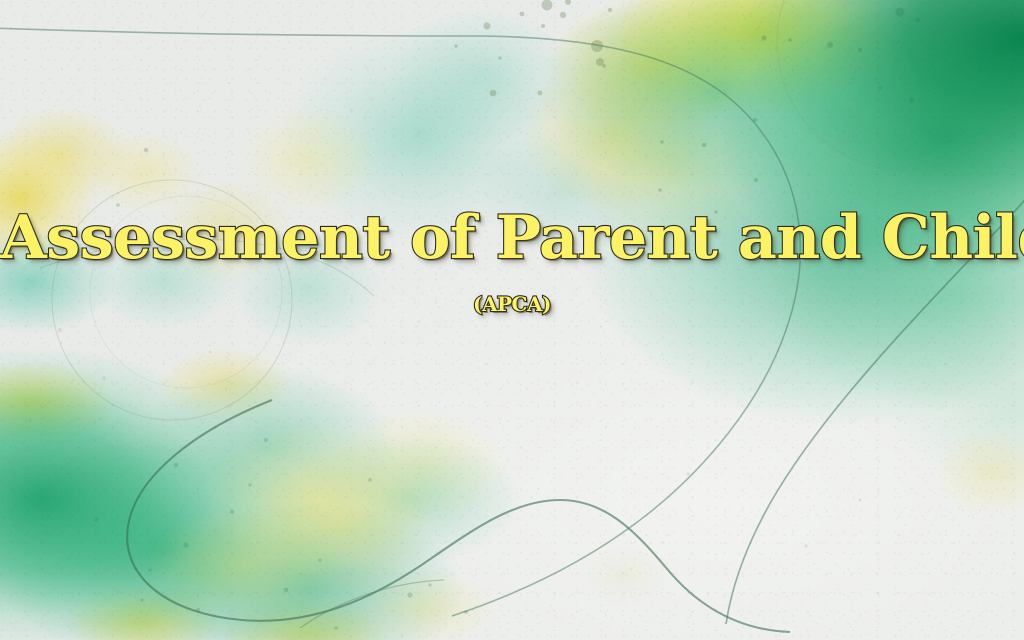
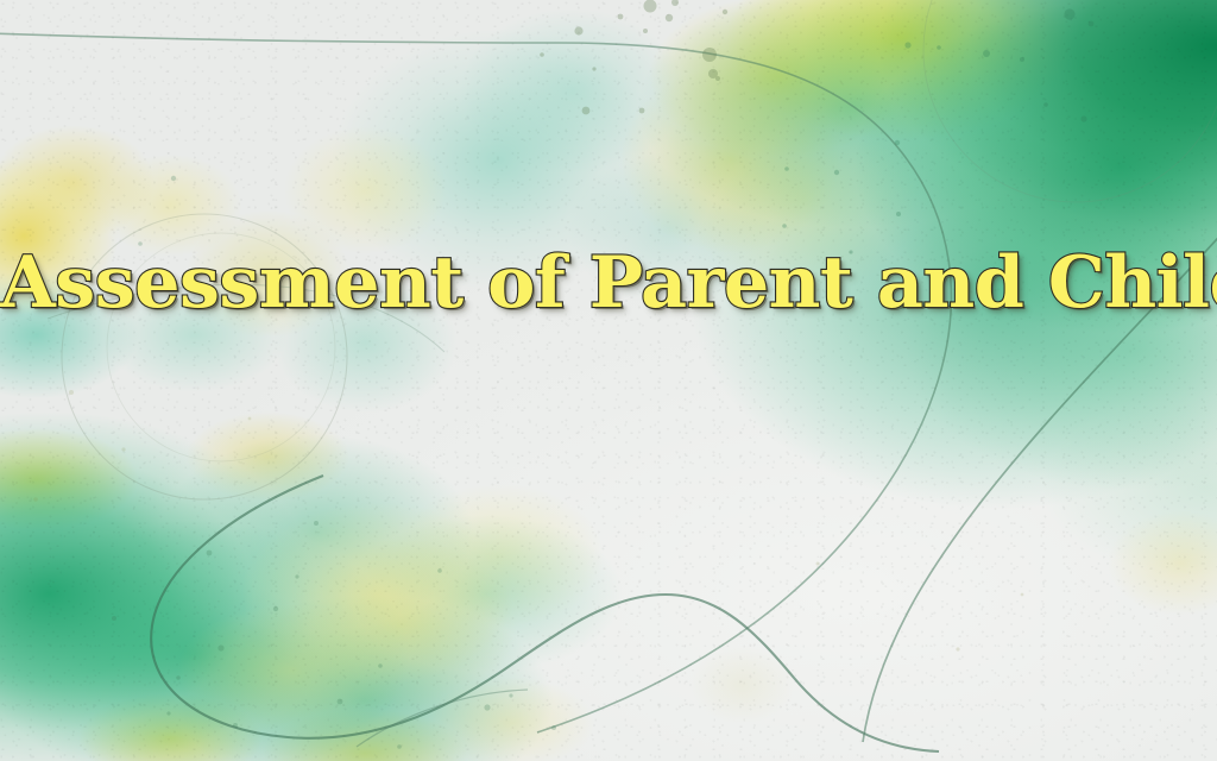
  Assessment of Parent and Chil
- (APCA)
